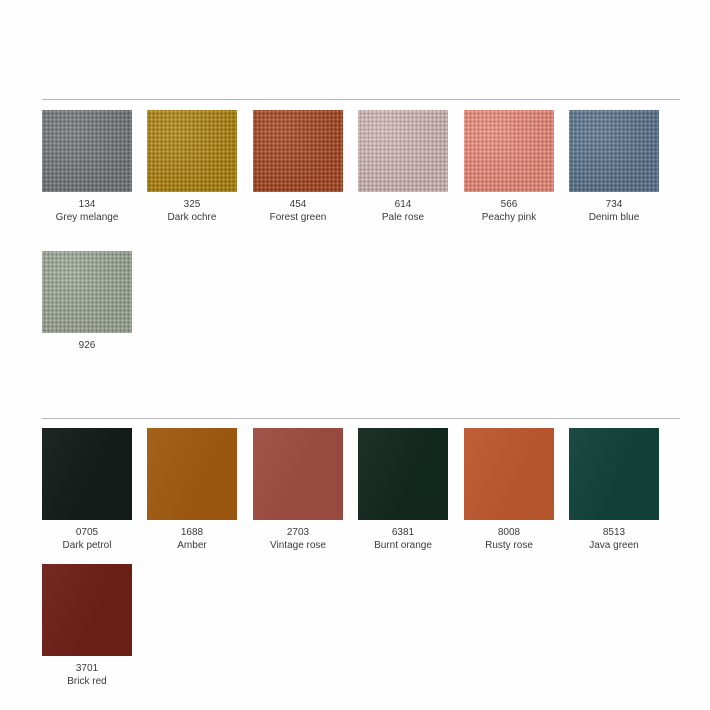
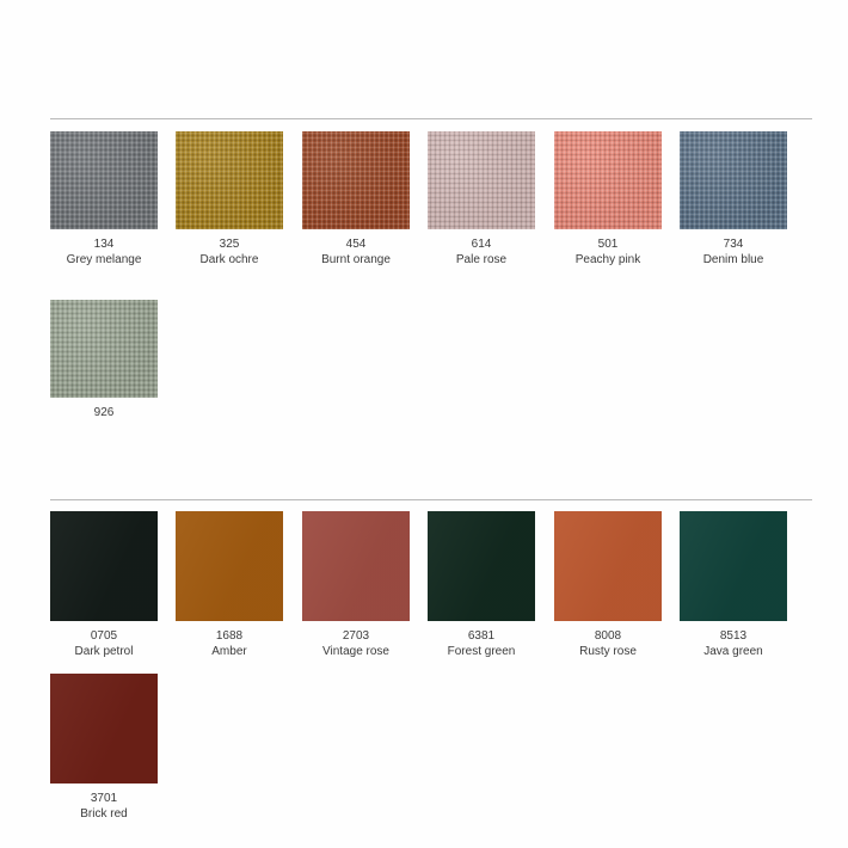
  134
  Grey melange
  325
  Dark ochre
  454
- Forest green
+ Burnt orange
  614
  Pale rose
- 566
+ 501
  Peachy pink
  734
  Denim blue
  926
  0705
  Dark petrol
  1688
  Amber
  2703
  Vintage rose
  6381
- Burnt orange
+ Forest green
  8008
  Rusty rose
  8513
  Java green
  3701
  Brick red
